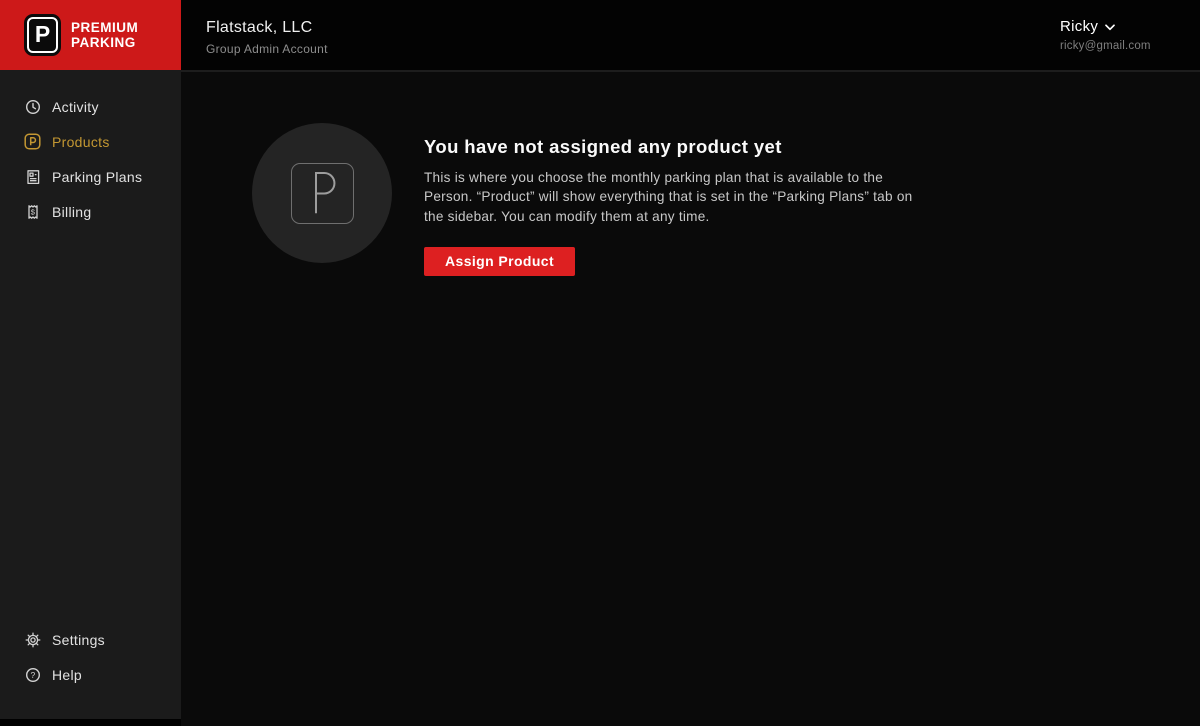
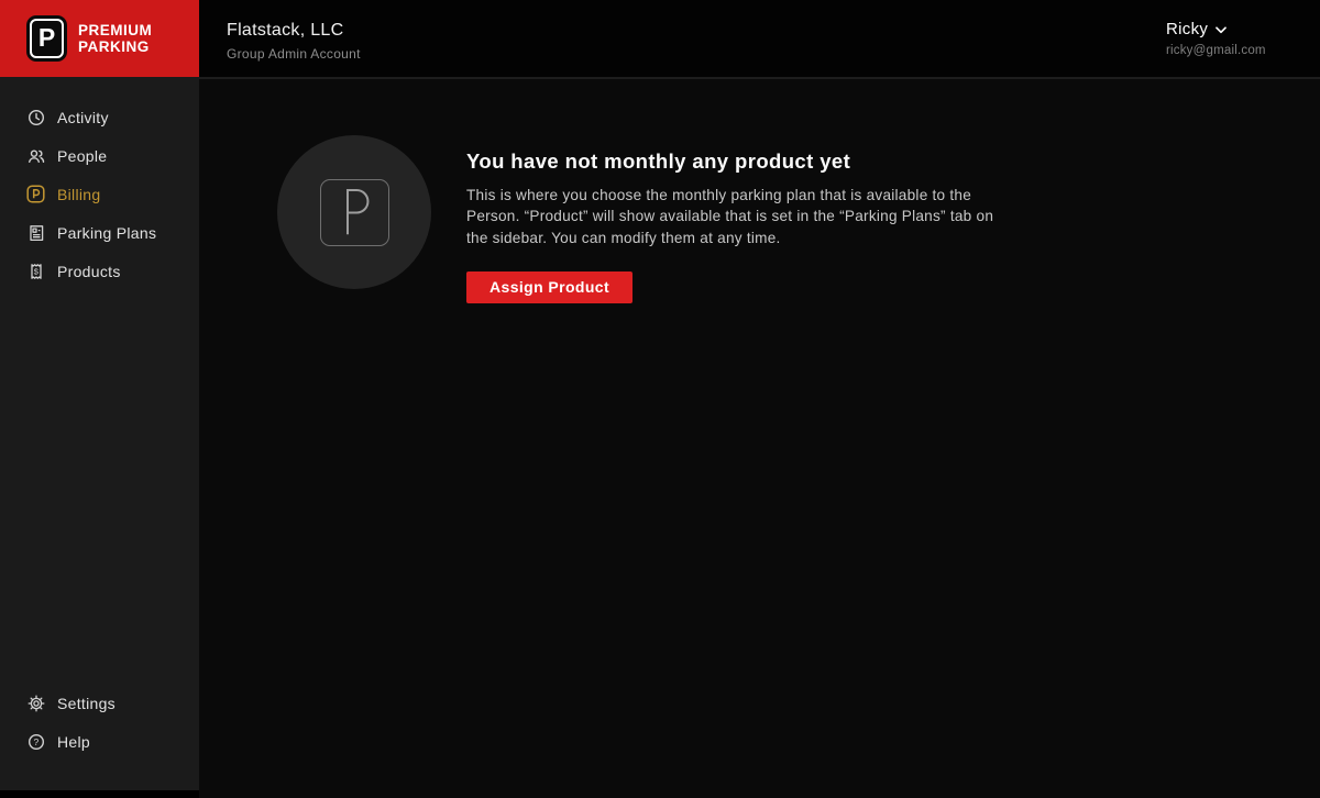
  P
  PREMIUM
  PARKING
  Flatstack, LLC
  Group Admin Account
  Ricky
  ricky@gmail.com
  Activity
+ People
- Products
+ Billing
  Parking Plans
  $
- Billing
+ Products
  Settings
  ?
  Help
- You have not assigned any product yet
+ You have not monthly any product yet
- This is where you choose the monthly parking plan that is available to the Person. “Product” will show everything that is set in the “Parking Plans” tab on the sidebar. You can modify them at any time.
+ This is where you choose the monthly parking plan that is available to the Person. “Product” will show available that is set in the “Parking Plans” tab on the sidebar. You can modify them at any time.
  Assign Product
